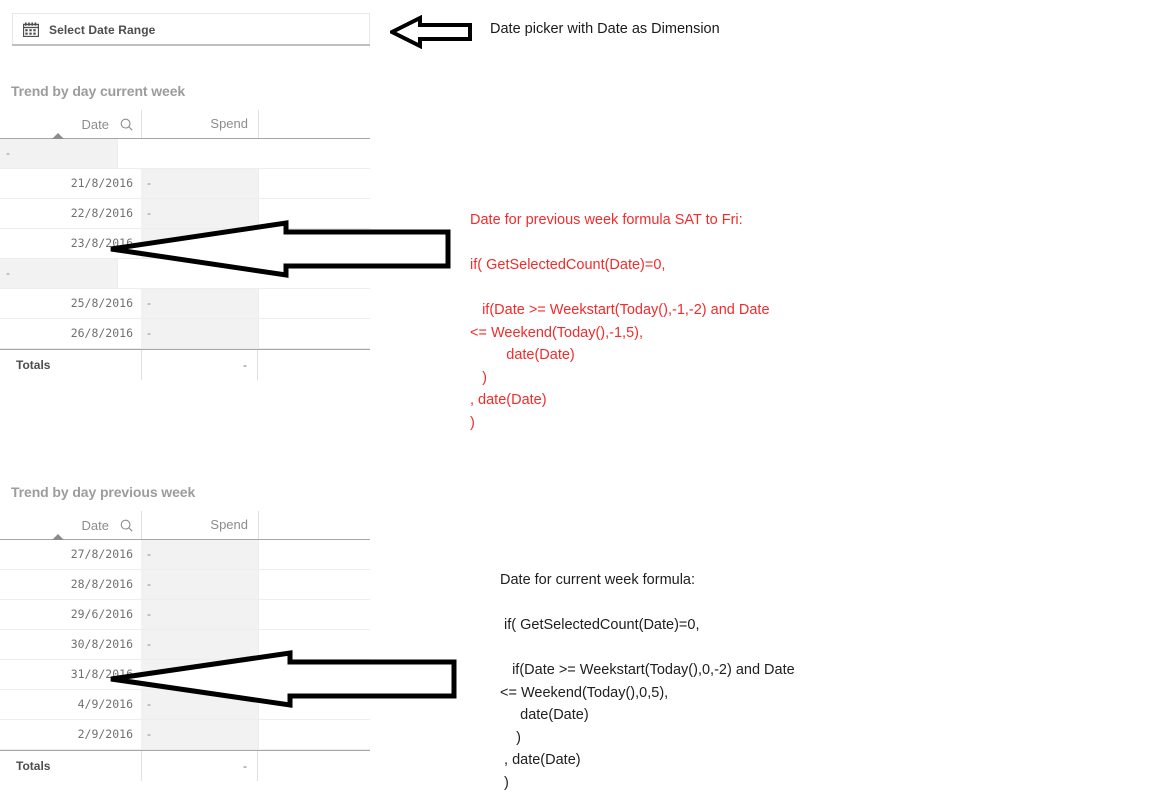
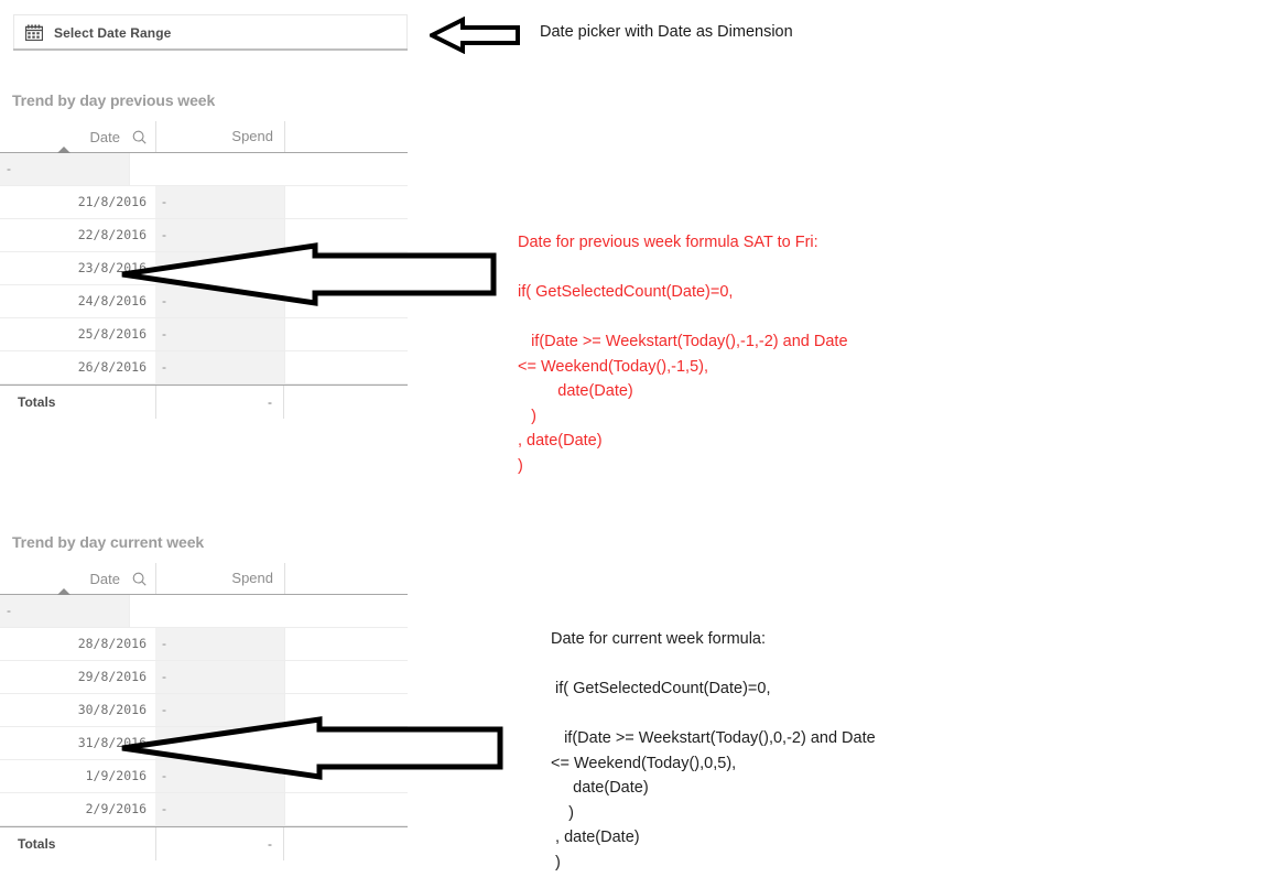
  Select Date Range
  Date picker with Date as Dimension
- Trend by day current week
+ Trend by day previous week
  Date
  Spend
  -
  21/8/2016
  -
  22/8/2016
  -
  23/8/2016
+ 24/8/2016
  -
  25/8/2016
  -
  26/8/2016
  -
  Totals
  -
  Date for previous week formula SAT to Fri:
  if( GetSelectedCount(Date)=0,
  if(Date >= Weekstart(Today(),-1,-2) and Date
  <= Weekend(Today(),-1,5),
  date(Date)
  )
  , date(Date)
  )
- Trend by day previous week
+ Trend by day current week
  Date
  Spend
- 27/8/2016
  -
  28/8/2016
  -
- 29/6/2016
+ 29/8/2016
  -
  30/8/2016
  -
  31/8/201
- 4/9/2016
+ 1/9/2016
  -
  2/9/2016
  -
  Totals
  -
  Date for current week formula:
  if( GetSelectedCount(Date)=0,
  if(Date >= Weekstart(Today(),0,-2) and Date
  <= Weekend(Today(),0,5),
  date(Date)
  )
  , date(Date)
  )
